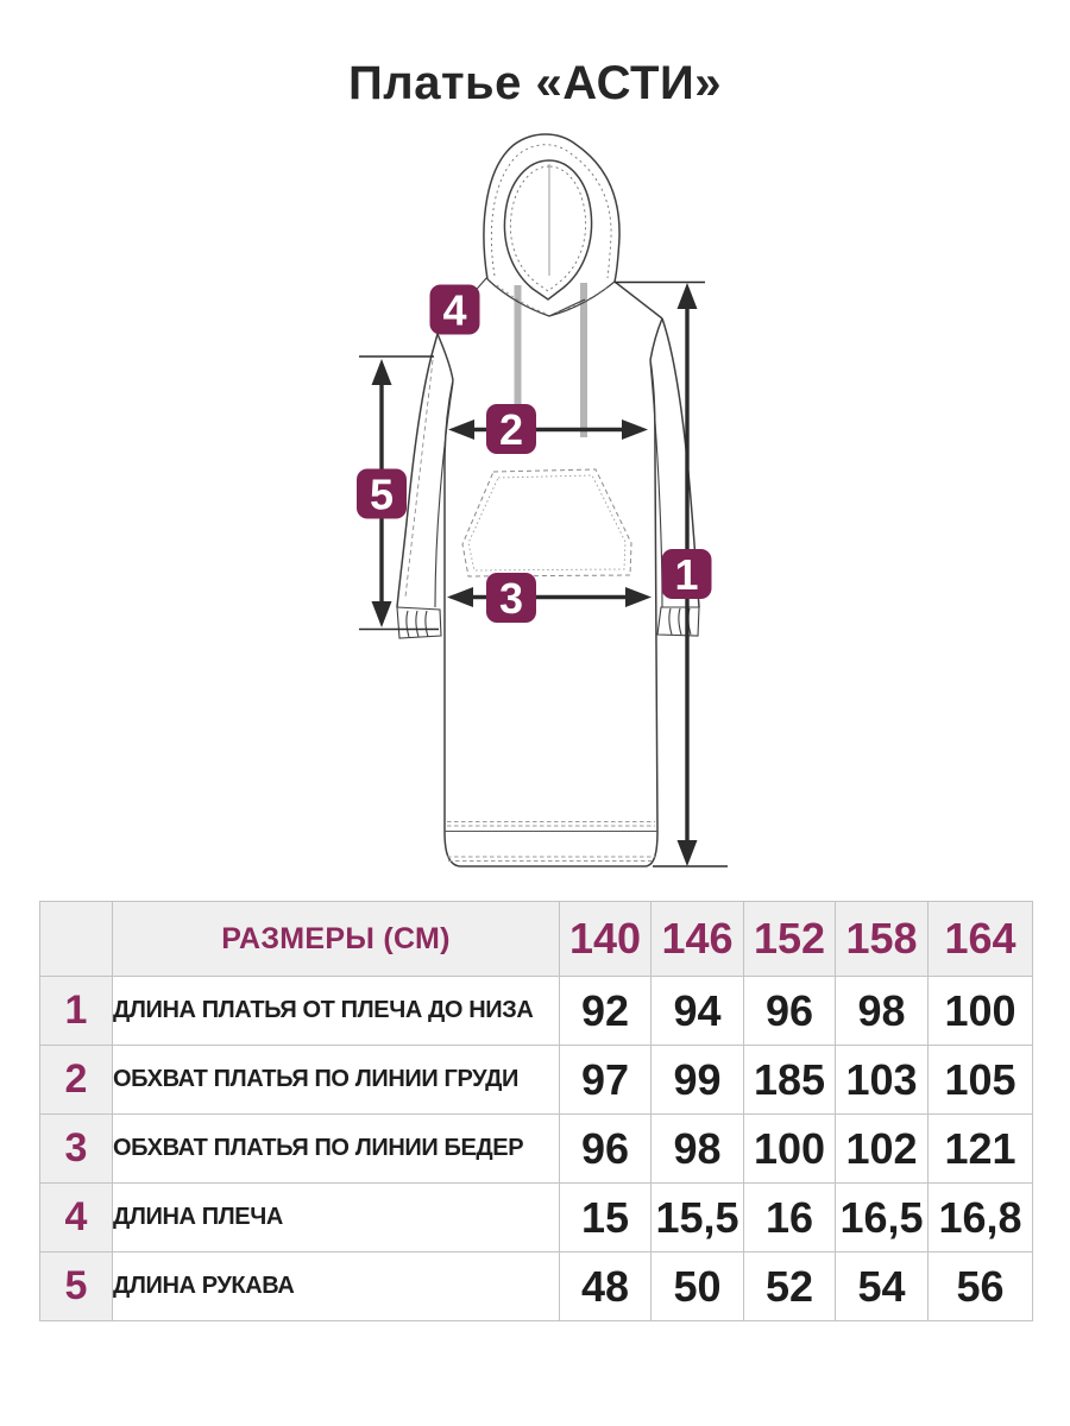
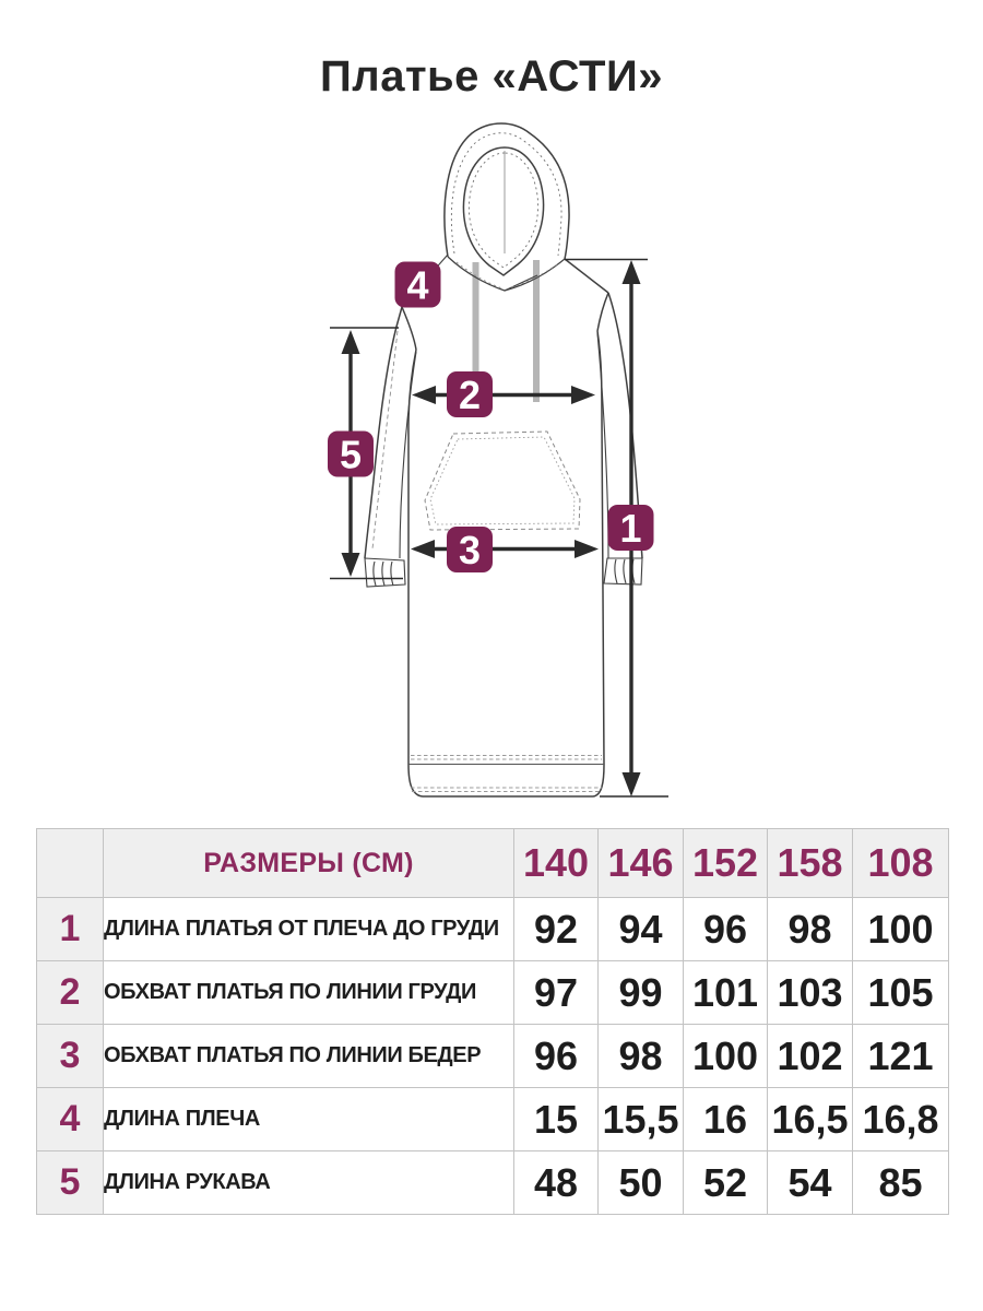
  Платье «АСТИ»
  4
  2
  5
  3
  1
- 	РАЗМЕРЫ (СМ)	140	146	152	158	164
+ 	РАЗМЕРЫ (СМ)	140	146	152	158	108
- 1	ДЛИНА ПЛАТЬЯ ОТ ПЛЕЧА ДО НИЗА	92	94	96	98	100
+ 1	ДЛИНА ПЛАТЬЯ ОТ ПЛЕЧА ДО ГРУДИ	92	94	96	98	100
- 2	ОБХВАТ ПЛАТЬЯ ПО ЛИНИИ ГРУДИ	97	99	185	103	105
+ 2	ОБХВАТ ПЛАТЬЯ ПО ЛИНИИ ГРУДИ	97	99	101	103	105
  3	ОБХВАТ ПЛАТЬЯ ПО ЛИНИИ БЕДЕР	96	98	100	102	121
  4	ДЛИНА ПЛЕЧА	15	15,5	16	16,5	16,8
- 5	ДЛИНА РУКАВА	48	50	52	54	56
+ 5	ДЛИНА РУКАВА	48	50	52	54	85
